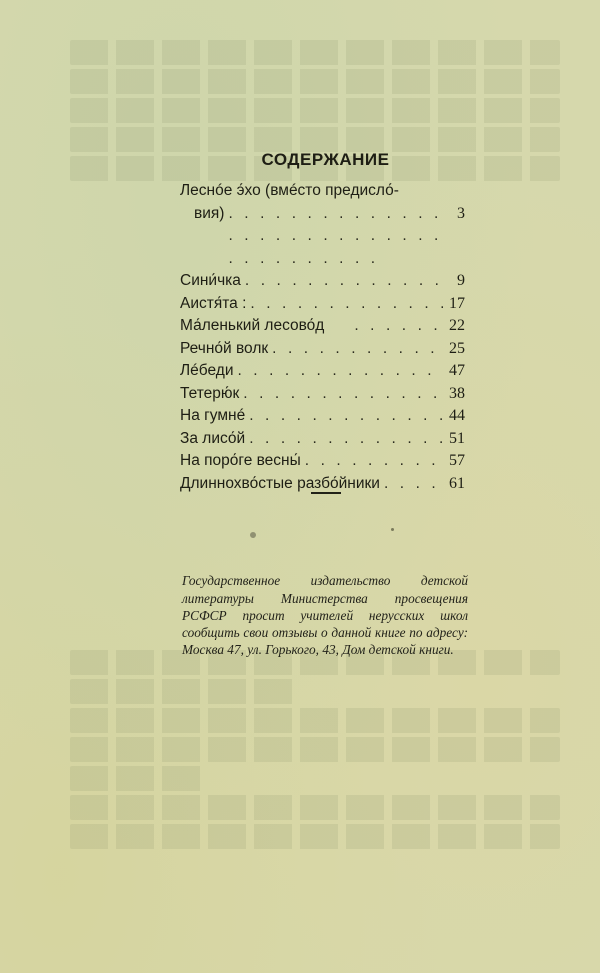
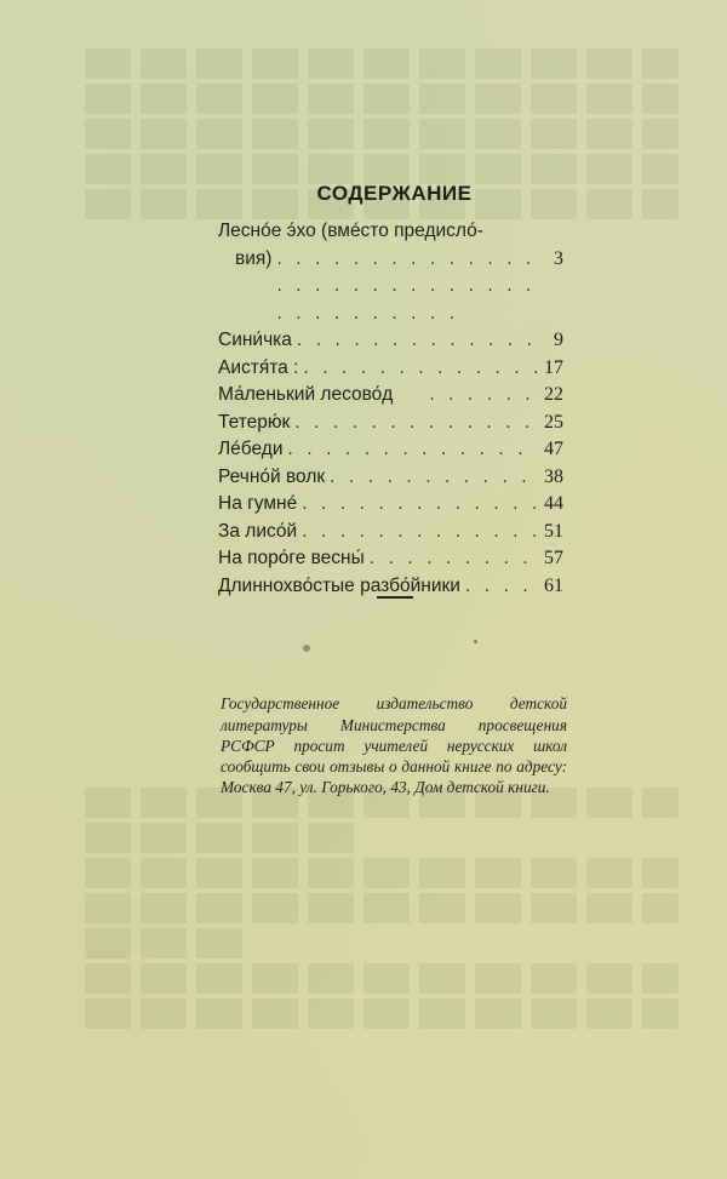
  СОДЕРЖАНИЕ
  Леснóе э́хо (вмéсто предисло́-
  вия)
  3
  Сини́чка
  9
  Аистя́та :
  17
  Ма́ленький лесово́д
  22
- Речно́й волк
+ Тетерю́к
  25
  Лéбеди
  47
- Тетерю́к
+ Речно́й волк
  38
  На гумнé
  44
  За лисо́й
  51
  На поро́ге весны́
  57
  Длиннохво́стые разбо́йники
  61
  Государственное издательство детской литературы Министерства просвещения РСФСР просит учителей нерусских школ сообщить свои отзывы о данной книге по адресу: Москва 47, ул. Горького, 43, Дом детской книги.
